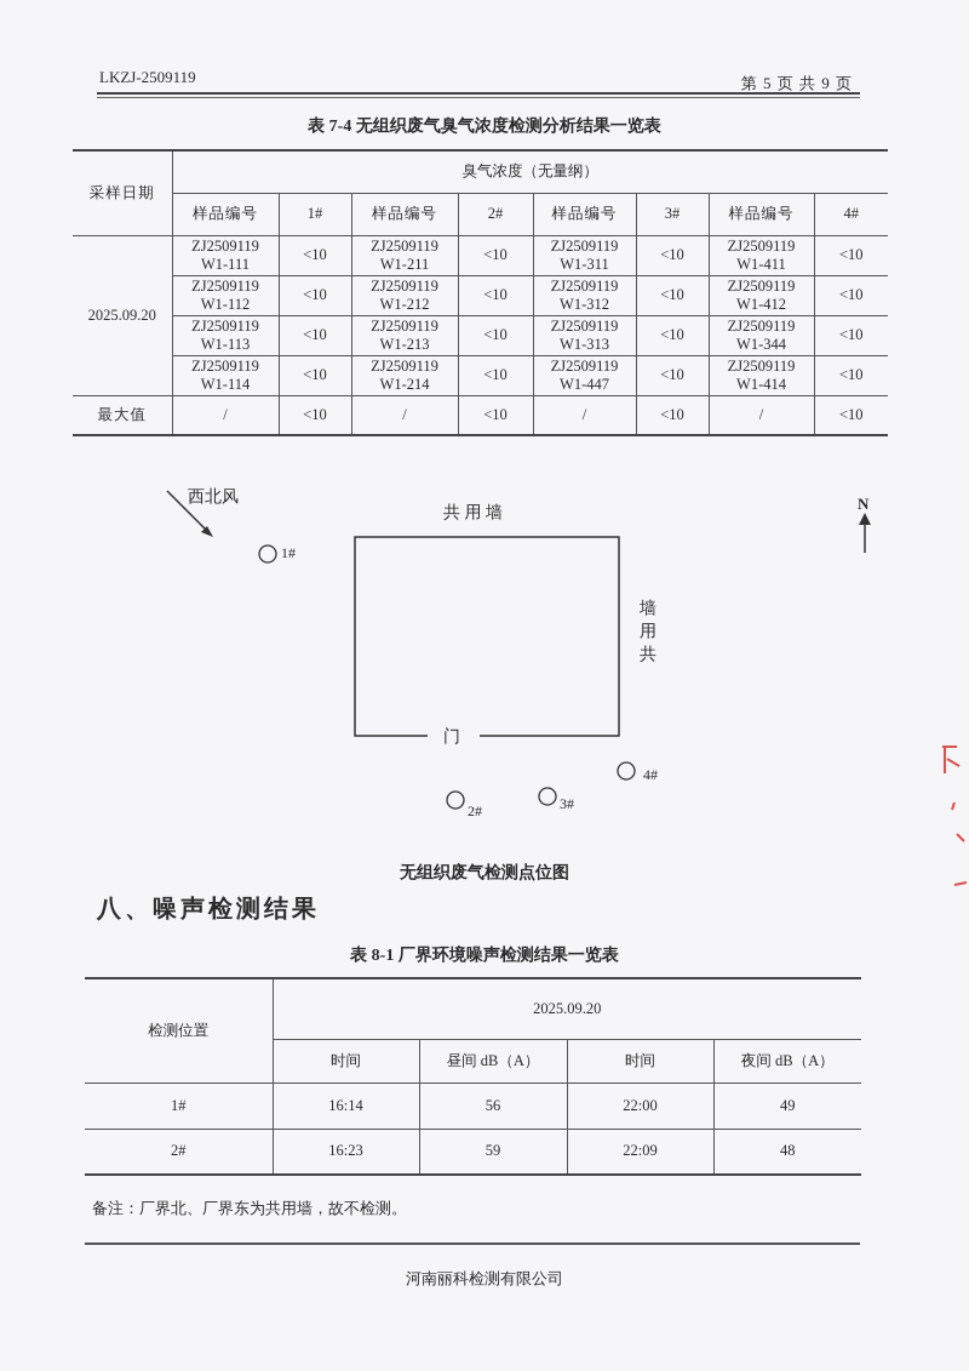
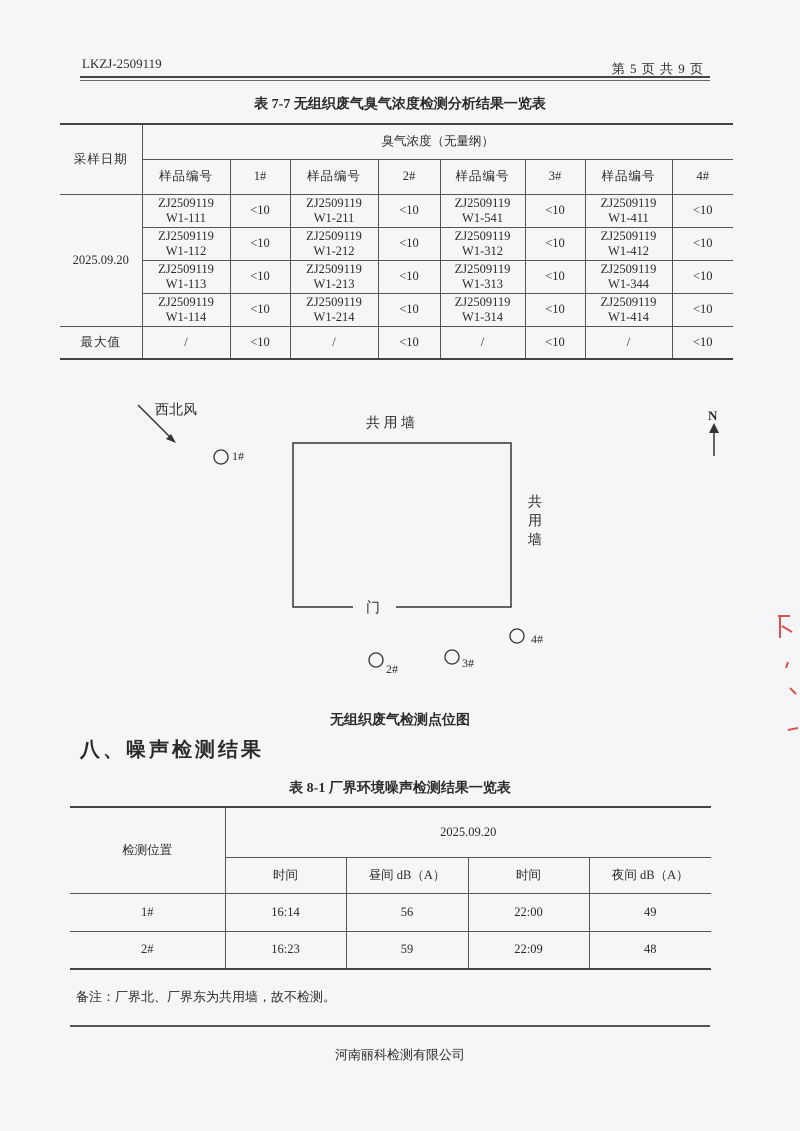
  LKZJ-2509119
  第 5 页 共 9 页
- 表 7-4 无组织废气臭气浓度检测分析结果一览表
+ 表 7-7 无组织废气臭气浓度检测分析结果一览表
  采样日期	臭气浓度（无量纲）
  样品编号	1#	样品编号	2#	样品编号	3#	样品编号	4#
- 2025.09.20	ZJ2509119W1-111	<10	ZJ2509119W1-211	<10	ZJ2509119W1-311	<10	ZJ2509119W1-411	<10
+ 2025.09.20	ZJ2509119W1-111	<10	ZJ2509119W1-211	<10	ZJ2509119W1-541	<10	ZJ2509119W1-411	<10
  ZJ2509119W1-112	<10	ZJ2509119W1-212	<10	ZJ2509119W1-312	<10	ZJ2509119W1-412	<10
  ZJ2509119W1-113	<10	ZJ2509119W1-213	<10	ZJ2509119W1-313	<10	ZJ2509119W1-344	<10
- ZJ2509119W1-114	<10	ZJ2509119W1-214	<10	ZJ2509119W1-447	<10	ZJ2509119W1-414	<10
+ ZJ2509119W1-114	<10	ZJ2509119W1-214	<10	ZJ2509119W1-314	<10	ZJ2509119W1-414	<10
  最大值	/	<10	/	<10	/	<10	/	<10
  西北风
  共 用 墙
- 墙
+ 共
  用
- 共
+ 墙
  门
  N
  1#
  2#
  3#
  4#
  无组织废气检测点位图
  八、噪声检测结果
  表 8-1 厂界环境噪声检测结果一览表
  检测位置	2025.09.20
  时间	昼间 dB（A）	时间	夜间 dB（A）
  1#	16:14	56	22:00	49
  2#	16:23	59	22:09	48
  备注：厂界北、厂界东为共用墙，故不检测。
  河南丽科检测有限公司
